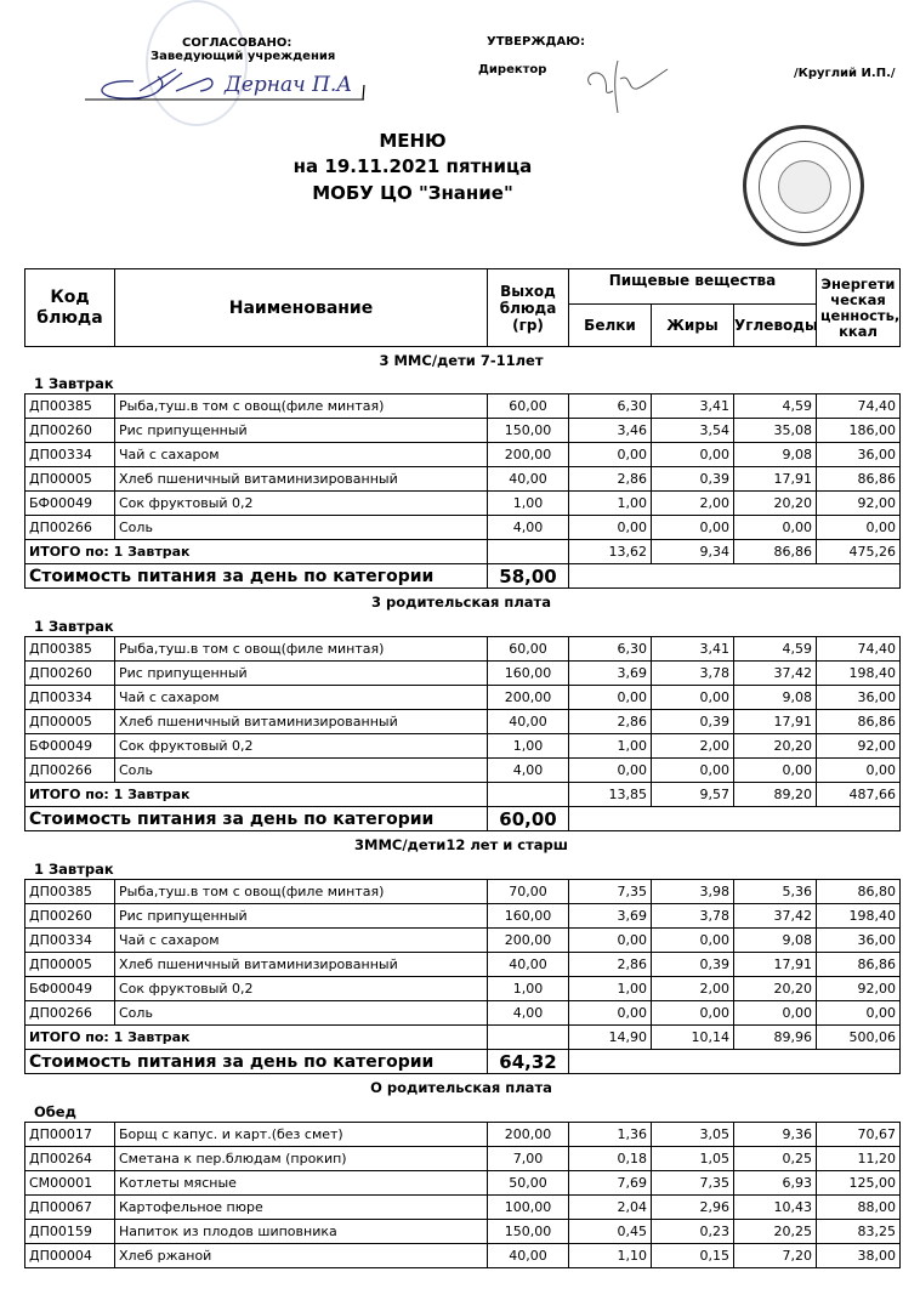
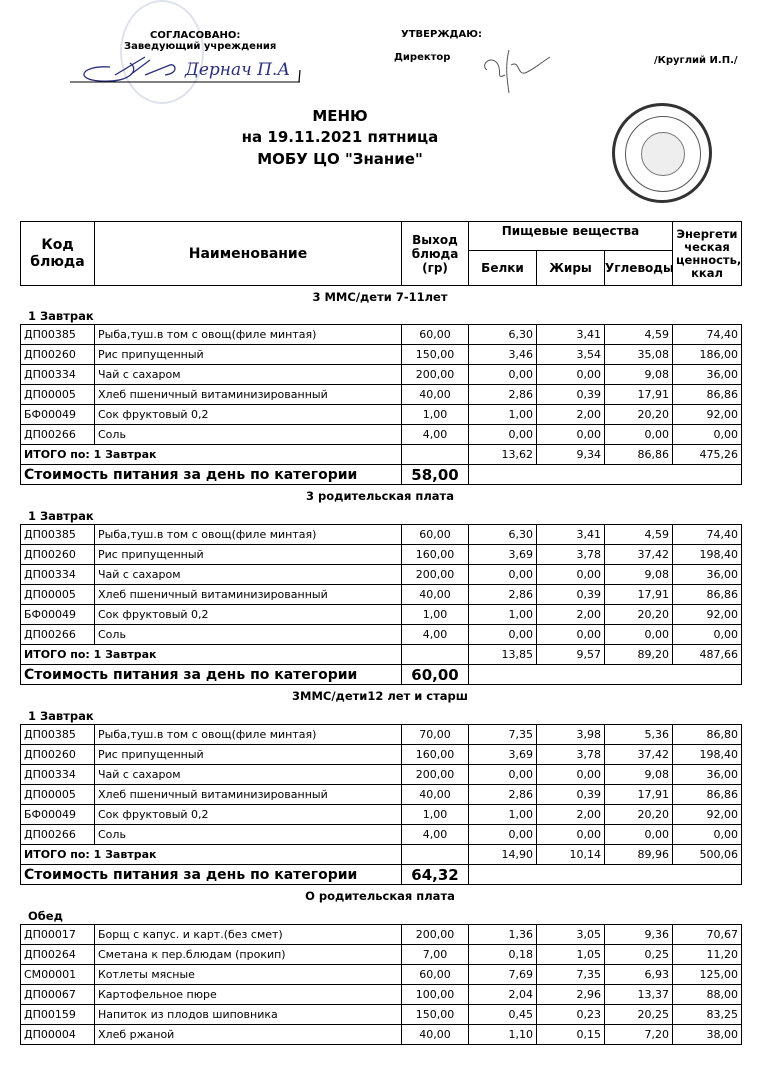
  СОГЛАСОВАНО:
  Заведующий учреждения
  Дернач П.А
  УТВЕРЖДАЮ:
  Директор
  /Круглий И.П./
  МЕНЮ
  на 19.11.2021 пятница
  МОБУ ЦО "Знание"
  Код блюда	Наименование	Выход блюда (гр)	Пищевые вещества	Энергети ческая ценность, ккал
  Белки	Жиры	Углеводы
  3 ММС/дети 7-11лет
  1 Завтрак
  ДП00385	Рыба,туш.в том с овощ(филе минтая)	60,00	6,30	3,41	4,59	74,40
  ДП00260	Рис припущенный	150,00	3,46	3,54	35,08	186,00
  ДП00334	Чай с сахаром	200,00	0,00	0,00	9,08	36,00
  ДП00005	Хлеб пшеничный витаминизированный	40,00	2,86	0,39	17,91	86,86
  БФ00049	Сок фруктовый 0,2	1,00	1,00	2,00	20,20	92,00
  ДП00266	Соль	4,00	0,00	0,00	0,00	0,00
  ИТОГО по: 1 Завтрак		13,62	9,34	86,86	475,26
  Стоимость питания за день по категории	58,00
  3 родительская плата
  1 Завтрак
  ДП00385	Рыба,туш.в том с овощ(филе минтая)	60,00	6,30	3,41	4,59	74,40
  ДП00260	Рис припущенный	160,00	3,69	3,78	37,42	198,40
  ДП00334	Чай с сахаром	200,00	0,00	0,00	9,08	36,00
  ДП00005	Хлеб пшеничный витаминизированный	40,00	2,86	0,39	17,91	86,86
  БФ00049	Сок фруктовый 0,2	1,00	1,00	2,00	20,20	92,00
  ДП00266	Соль	4,00	0,00	0,00	0,00	0,00
  ИТОГО по: 1 Завтрак		13,85	9,57	89,20	487,66
  Стоимость питания за день по категории	60,00
  3ММС/дети12 лет и старш
  1 Завтрак
  ДП00385	Рыба,туш.в том с овощ(филе минтая)	70,00	7,35	3,98	5,36	86,80
  ДП00260	Рис припущенный	160,00	3,69	3,78	37,42	198,40
  ДП00334	Чай с сахаром	200,00	0,00	0,00	9,08	36,00
  ДП00005	Хлеб пшеничный витаминизированный	40,00	2,86	0,39	17,91	86,86
  БФ00049	Сок фруктовый 0,2	1,00	1,00	2,00	20,20	92,00
  ДП00266	Соль	4,00	0,00	0,00	0,00	0,00
  ИТОГО по: 1 Завтрак		14,90	10,14	89,96	500,06
  Стоимость питания за день по категории	64,32
  О родительская плата
  Обед
  ДП00017	Борщ с капус. и карт.(без смет)	200,00	1,36	3,05	9,36	70,67
  ДП00264	Сметана к пер.блюдам (прокип)	7,00	0,18	1,05	0,25	11,20
- СМ00001	Котлеты мясные	50,00	7,69	7,35	6,93	125,00
+ СМ00001	Котлеты мясные	60,00	7,69	7,35	6,93	125,00
- ДП00067	Картофельное пюре	100,00	2,04	2,96	10,43	88,00
+ ДП00067	Картофельное пюре	100,00	2,04	2,96	13,37	88,00
  ДП00159	Напиток из плодов шиповника	150,00	0,45	0,23	20,25	83,25
  ДП00004	Хлеб ржаной	40,00	1,10	0,15	7,20	38,00
